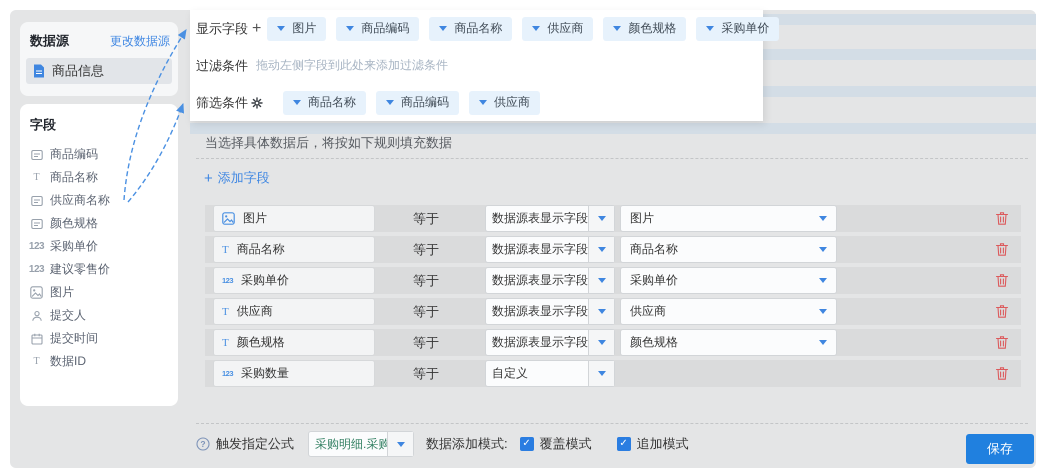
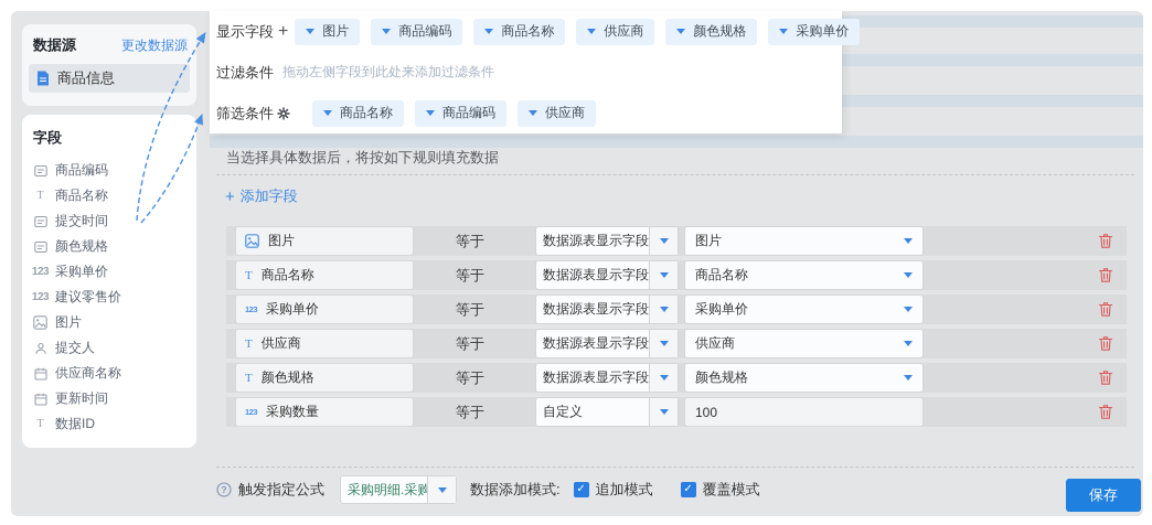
  显示字段
  +
  图片
  商品编码
  商品名称
  供应商
  颜色规格
  采购单价
  过滤条件
  拖动左侧字段到此处来添加过滤条件
  筛选条件
  商品名称
  商品编码
  供应商
  数据源
  更改数据源
  商品信息
  字段
  商品编码
  T
  商品名称
- 供应商名称
+ 提交时间
  颜色规格
  123
  采购单价
  123
  建议零售价
  图片
  提交人
- 提交时间
+ 供应商名称
+ 更新时间
  T
  数据ID
  当选择具体数据后，将按如下规则填充数据
  +
  添加字段
  图片
  等于
  数据源表显示字段
  图片
  T
  商品名称
  等于
  数据源表显示字段
  商品名称
  123
  采购单价
  等于
  数据源表显示字段
  采购单价
  T
  供应商
  等于
  数据源表显示字段
  供应商
  T
  颜色规格
  等于
  数据源表显示字段
  颜色规格
  123
  采购数量
  等于
  自定义
+ 100
  ?
  触发指定公式
  采购明细.采购
  数据添加模式:
  ✓
- 覆盖模式
+ 追加模式
  ✓
- 追加模式
+ 覆盖模式
  保存
